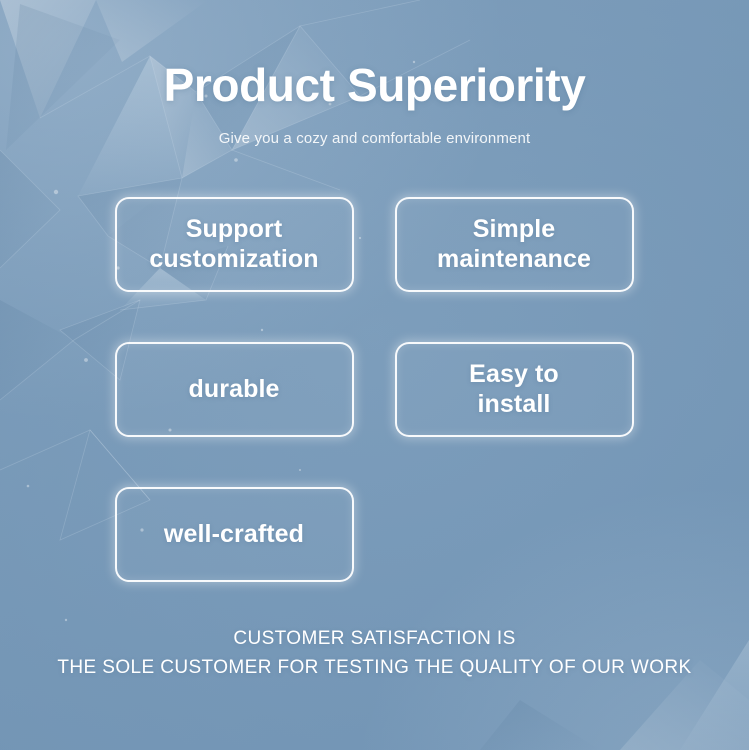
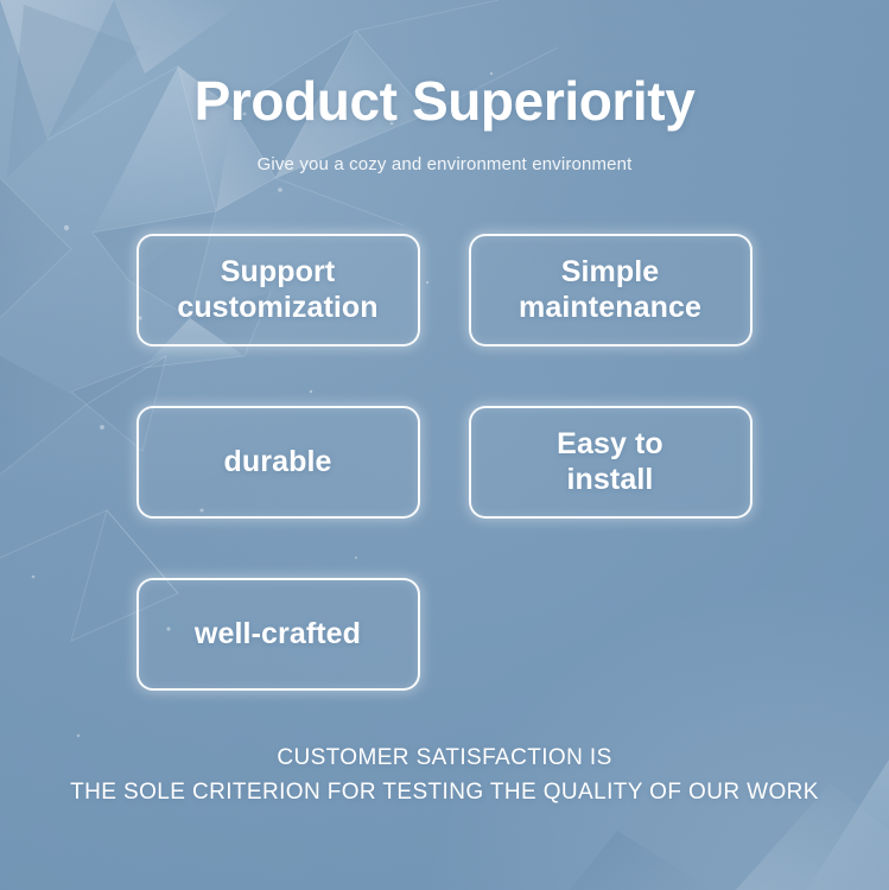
  Product Superiority
- Give you a cozy and comfortable environment
+ Give you a cozy and environment environment
  Support
  customization
  Simple
  maintenance
  durable
  Easy to
  install
  well-crafted
  CUSTOMER SATISFACTION IS
- THE SOLE CUSTOMER FOR TESTING THE QUALITY OF OUR WORK
+ THE SOLE CRITERION FOR TESTING THE QUALITY OF OUR WORK
